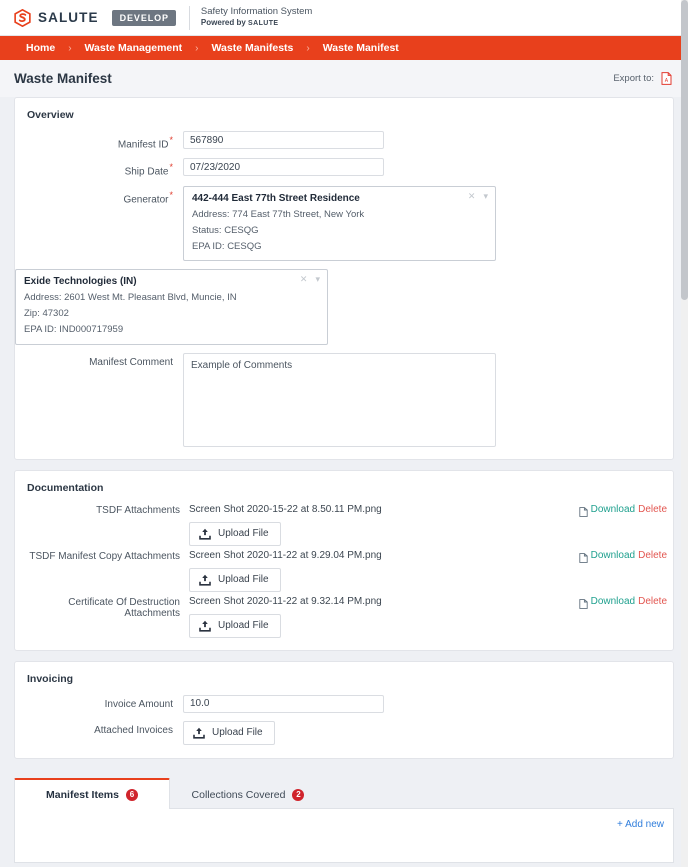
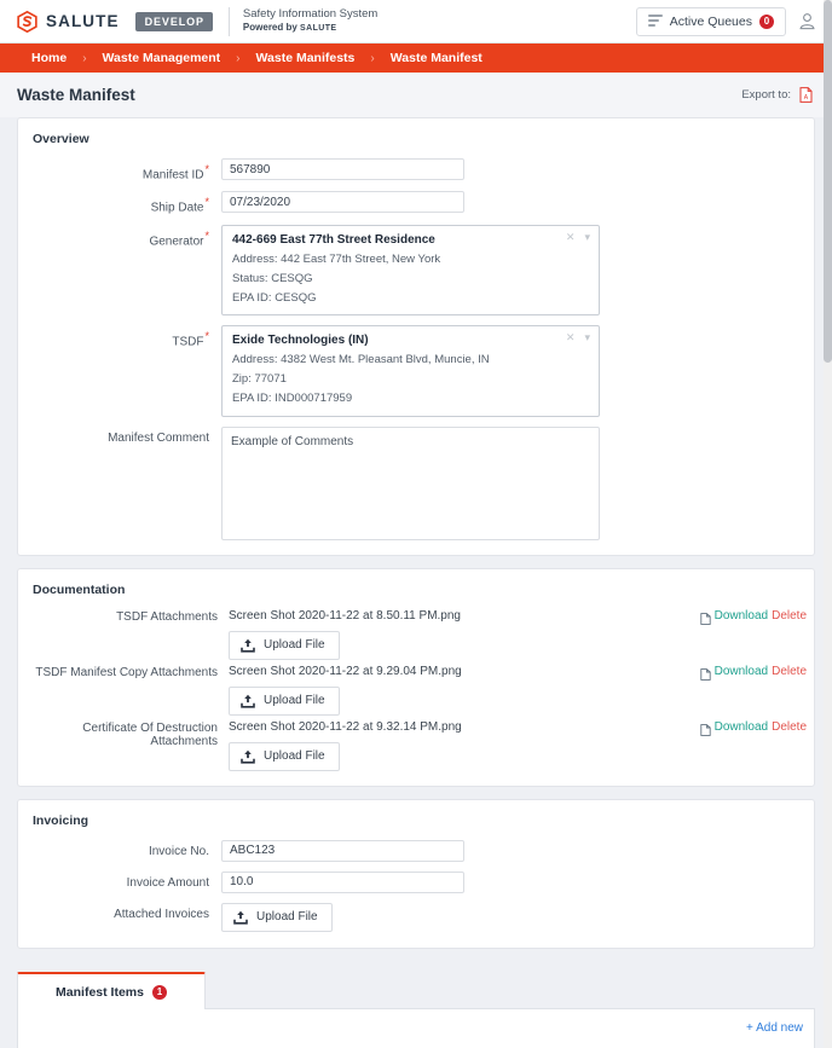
  SALUTE
  DEVELOP
  Safety Information System
+ Active Queues
+ 0
  Home
  ›
  Waste Management
  ›
  Waste Manifests
  ›
  Waste Manifest
  Waste Manifest
  Export to:
  Overview
  Manifest ID*
  567890
  Ship Date*
  07/23/2020
  Generator*
- 442-444 East 77th Street Residence
+ 442-669 East 77th Street Residence
- Address: 774 East 77th Street, New York
+ Address: 442 East 77th Street, New York
  Status: CESQG
  EPA ID: CESQG
  ✕
  ▾
+ TSDF*
  Exide Technologies (IN)
- Address: 2601 West Mt. Pleasant Blvd, Muncie, IN
+ Address: 4382 West Mt. Pleasant Blvd, Muncie, IN
- Zip: 47302
+ Zip: 77071
  EPA ID: IND000717959
  ✕
  ▾
  Manifest Comment
  Example of Comments
  Documentation
  TSDF Attachments
- Screen Shot 2020-15-22 at 8.50.11 PM.png
+ Screen Shot 2020-11-22 at 8.50.11 PM.png
  Upload File
  Download
  Delete
  TSDF Manifest Copy Attachments
  Screen Shot 2020-11-22 at 9.29.04 PM.png
  Upload File
  Download
  Delete
  Certificate Of Destruction Attachments
  Screen Shot 2020-11-22 at 9.32.14 PM.png
  Upload File
  Download
  Delete
  Invoicing
+ Invoice No.
+ ABC123
  Invoice Amount
  10.0
  Attached Invoices
  Upload File
  Manifest Items
- 6
+ 1
- Collections Covered
- 2
  + Add new
